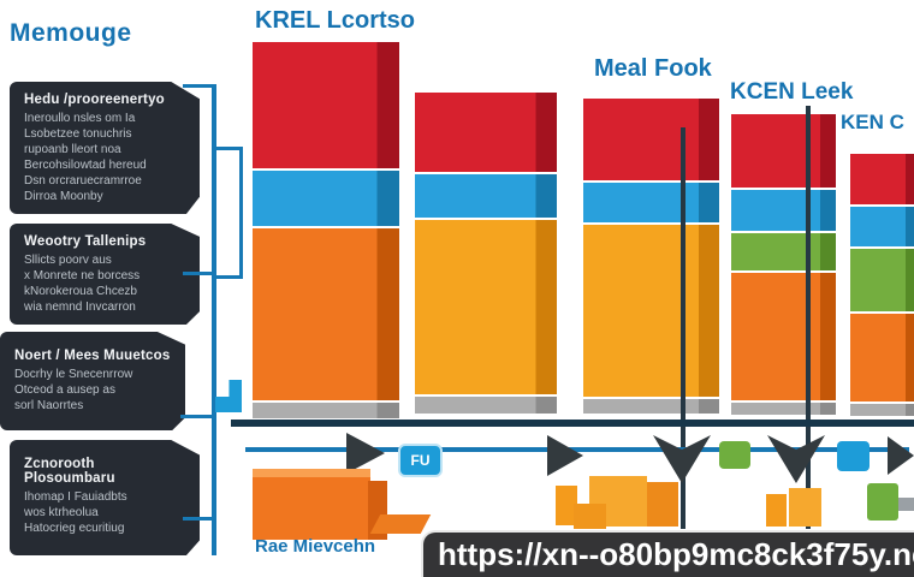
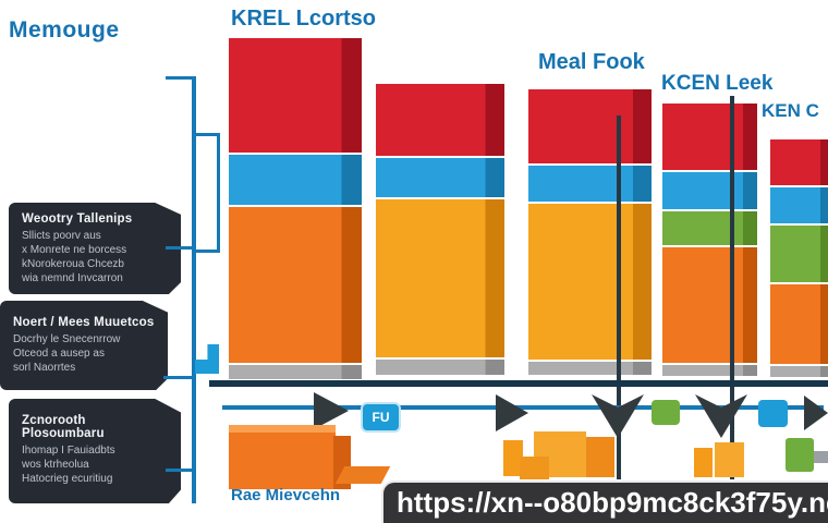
  Memouge
- Hedu /prooreenertyo
- Ineroullo nsles om Ia
- Lsobetzee tonuchris
- rupoanb lleort noa
- Bercohsilowtad hereud
- Dsn orcraruecramrroe
- Dirroa Moonby
  Weootry Tallenips
  Sllicts poorv aus
  x Monrete ne borcess
  kNorokeroua Chcezb
  wia nemnd Invcarron
  Noert / Mees Muuetcos
  Docrhy le Snecenrrow
  Otceod a ausep as
  sorl Naorrtes
  Zcnorooth Plosoumbaru
  Ihomap I Fauiadbts
  wos ktrheolua
  Hatocrieg ecuritiug
  KREL Lcortso
  Meal Fook
  KCEN Leek
  KEN C
  FU
  Rae Mievcehn
  https://xn--o80bp9mc8ck3f75y.n
